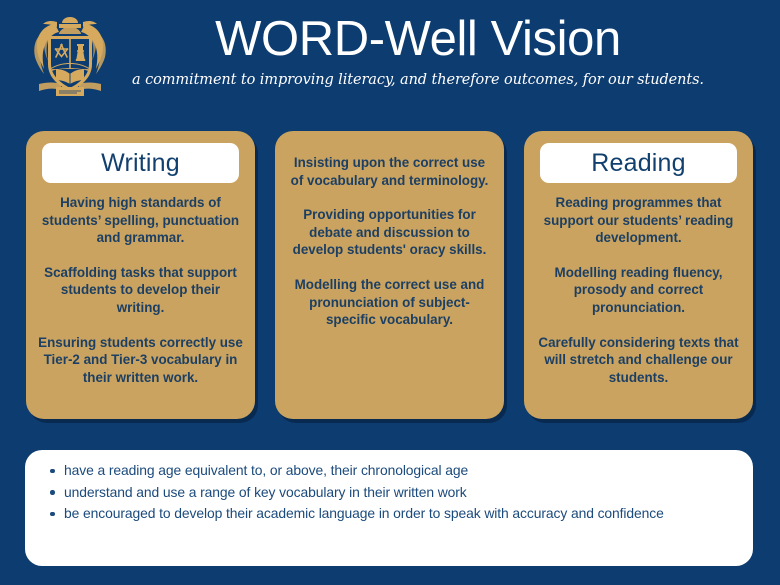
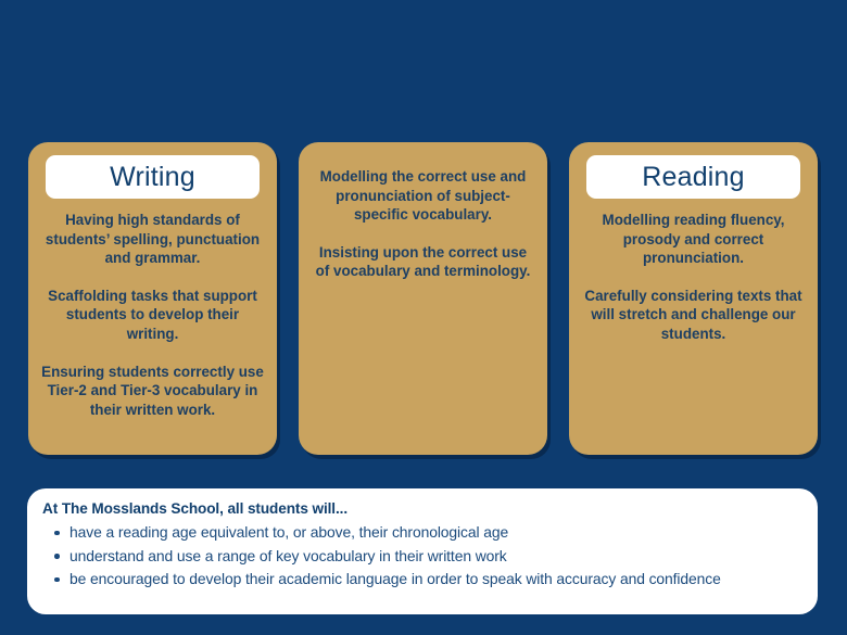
- WORD-Well Vision
- a commitment to improving literacy, and therefore outcomes, for our students.
  Writing
  Having high standards of students’ spelling, punctuation and grammar.
  Scaffolding tasks that support students to develop their writing.
  Ensuring students correctly use Tier-2 and Tier-3 vocabulary in their written work.
- Insisting upon the correct use of vocabulary and terminology.
+ Modelling the correct use and pronunciation of subject-specific vocabulary.
- Providing opportunities for debate and discussion to develop students' oracy skills.
- Modelling the correct use and pronunciation of subject-specific vocabulary.
+ Insisting upon the correct use of vocabulary and terminology.
  Reading
- Reading programmes that support our students’ reading development.
  Modelling reading fluency, prosody and correct pronunciation.
  Carefully considering texts that will stretch and challenge our students.
+ At The Mosslands School, all students will...
  have a reading age equivalent to, or above, their chronological age
  understand and use a range of key vocabulary in their written work
  be encouraged to develop their academic language in order to speak with accuracy and confidence
